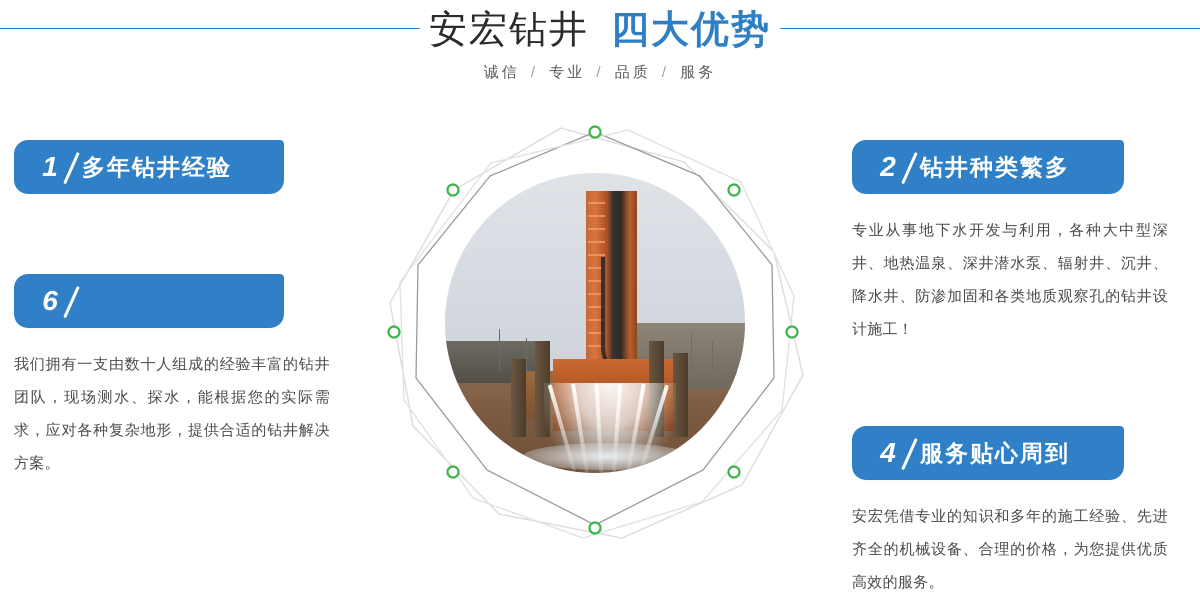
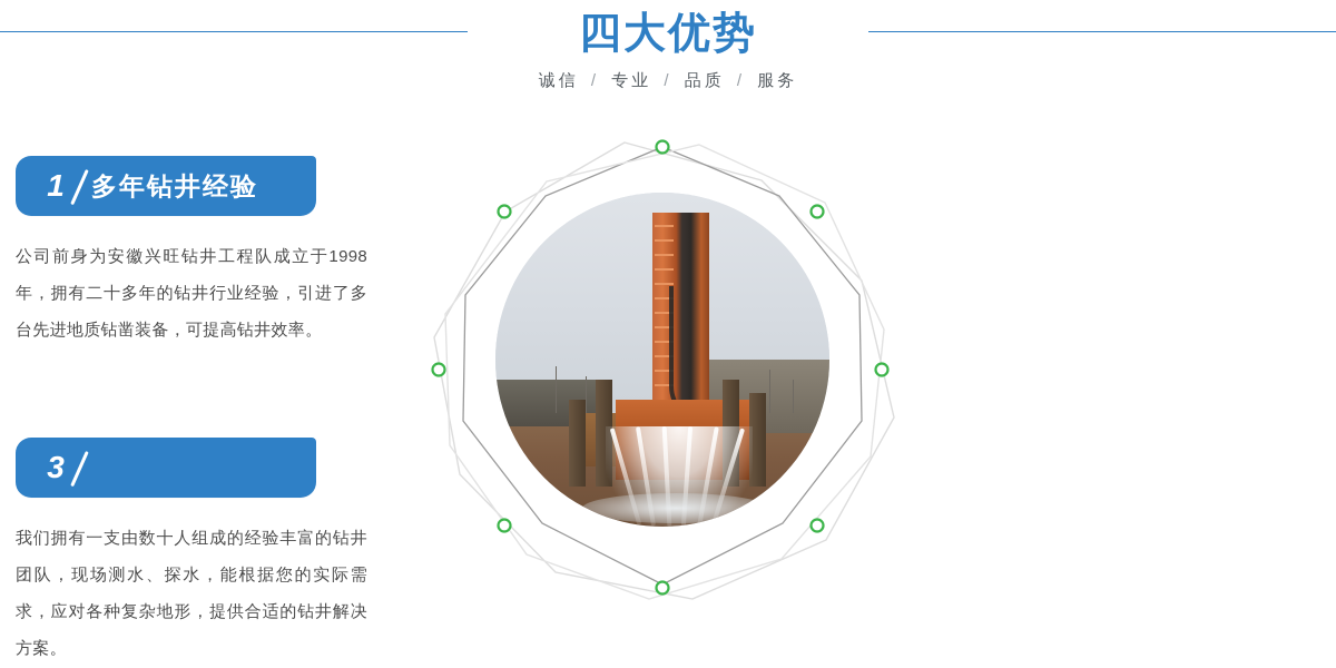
- 安宏钻井
  四大优势
  诚信 / 专业 / 品质 / 服务
  1
  多年钻井经验
+ 公司前身为安徽兴旺钻井工程队成立于1998年，拥有二十多年的钻井行业经验，引进了多台先进地质钻凿装备，可提高钻井效率。
- 6
+ 3
  我们拥有一支由数十人组成的经验丰富的钻井团队，现场测水、探水，能根据您的实际需求，应对各种复杂地形，提供合适的钻井解决方案。
- 2
- 钻井种类繁多
- 专业从事地下水开发与利用，各种大中型深井、地热温泉、深井潜水泵、辐射井、沉井、降水井、防渗加固和各类地质观察孔的钻井设计施工！
- 4
- 服务贴心周到
- 安宏凭借专业的知识和多年的施工经验、先进齐全的机械设备、合理的价格，为您提供优质高效的服务。
